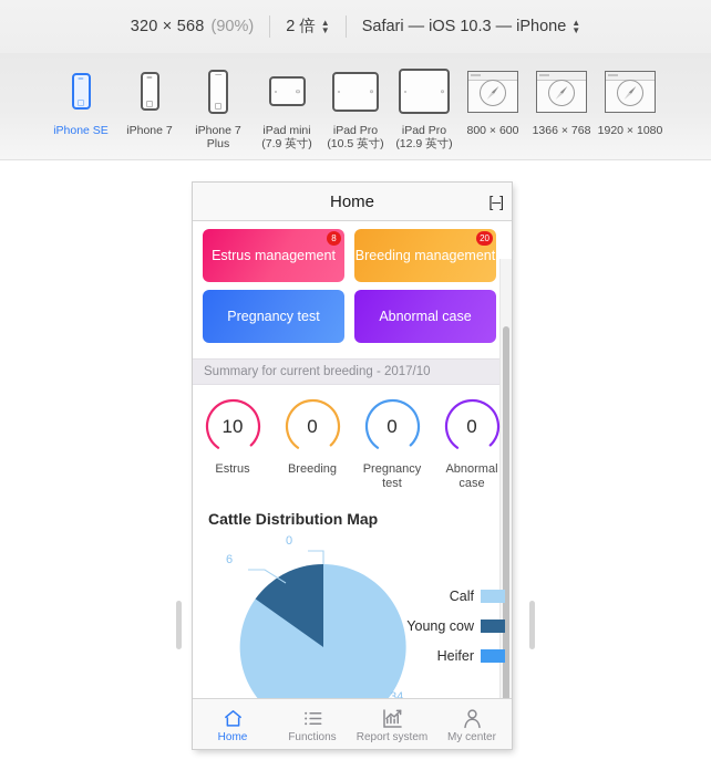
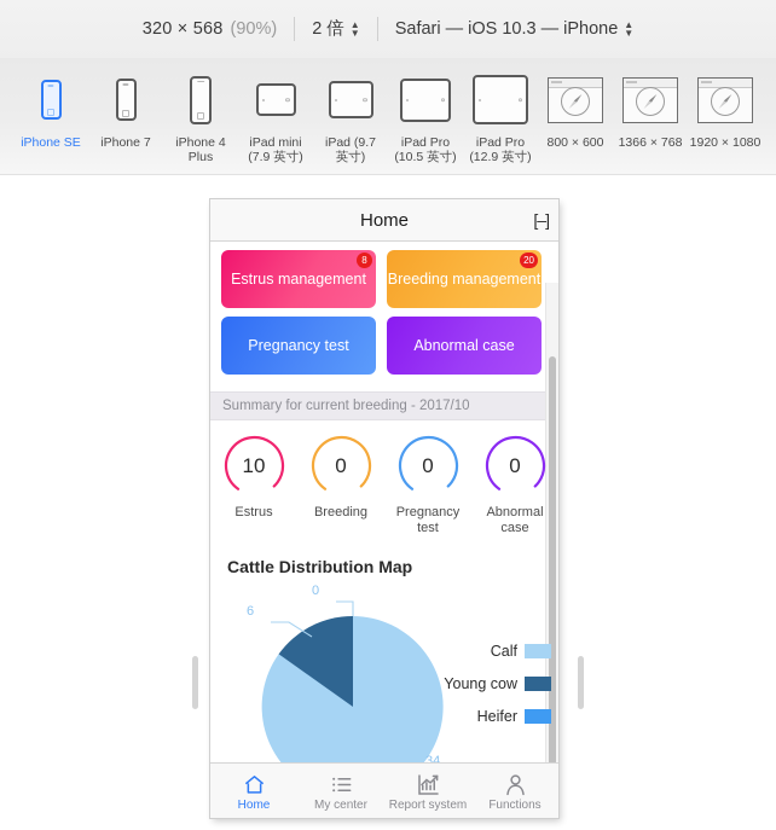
  320 × 568
  (90%)
  2 倍
  ▲
  ▼
  Safari — iOS 10.3 — iPhone
  ▲
  ▼
  iPhone SE
  iPhone 7
- iPhone 7 Plus
+ iPhone 4 Plus
  iPad mini (7.9 英寸)
+ iPad (9.7 英寸)
  iPad Pro (10.5 英寸)
  iPad Pro (12.9 英寸)
  800 × 600
  1366 × 768
  1920 × 1080
  Home
  [–]
  Estrus management
  8
  Breeding management
  20
  Pregnancy test
  Abnormal case
  Summary for current breeding - 2017/10
  10
  Estrus
  0
  Breeding
  0
  Pregnancy test
  0
  Abnormal case
  Cattle Distribution Map
  0
  6
  34
  Calf
  Young cow
  Heifer
  Home
- Functions
+ My center
  Report system
- My center
+ Functions
